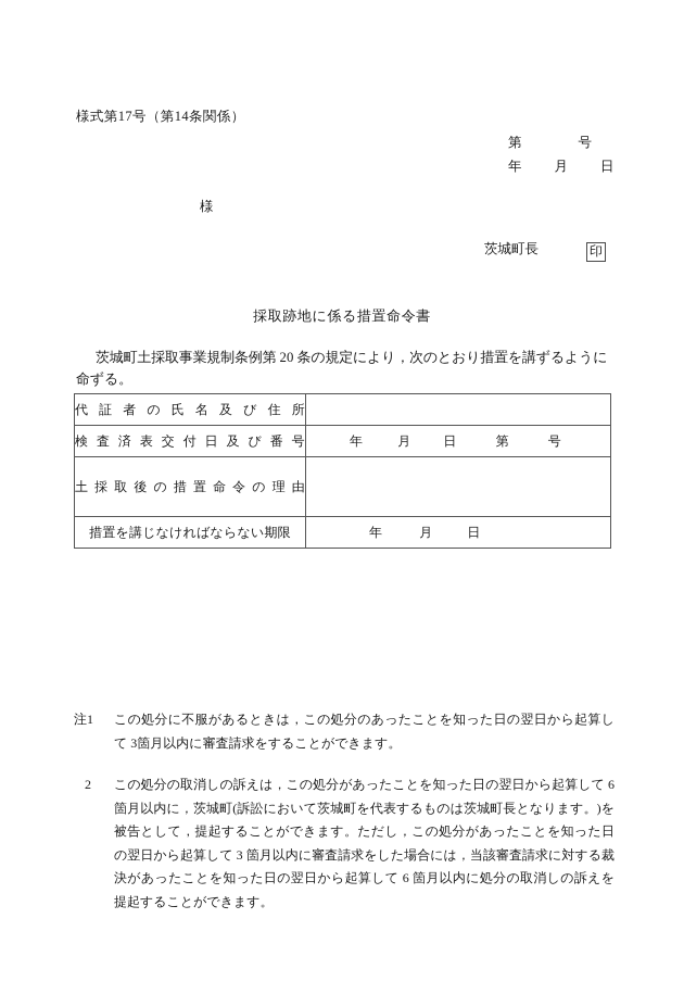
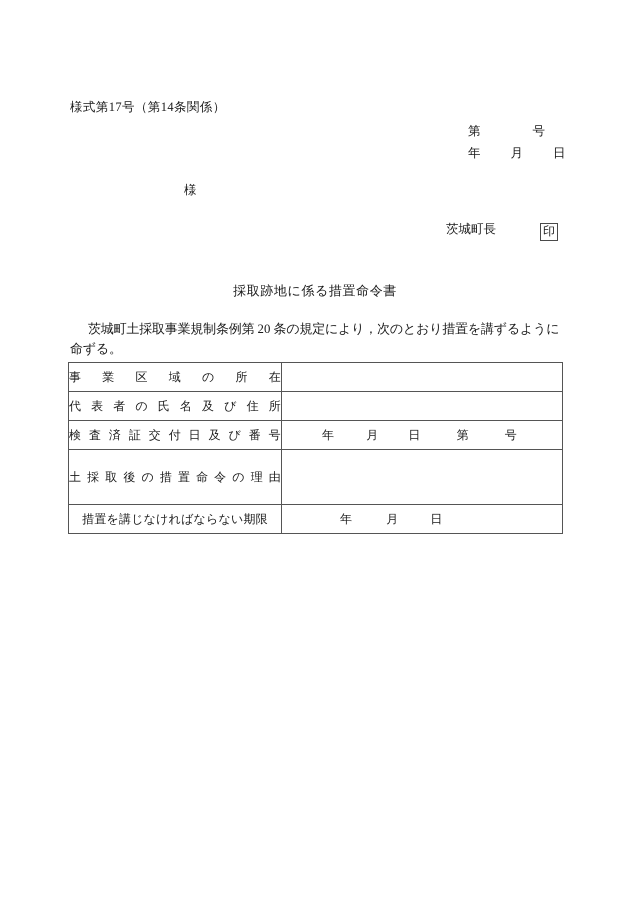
  様式第17号（第14条関係）
  第 号
  年 月 日
  様
  茨城町長 印
  採取跡地に係る措置命令書
  茨城町土採取事業規制条例第 20 条の規定により，次のとおり措置を講ずるように命ずる。
+ 事 業 区 域 の 所 在
- 代 証 者 の 氏 名 及 び 住 所
+ 代 表 者 の 氏 名 及 び 住 所
- 検 査 済 表 交 付 日 及 び 番 号	年 月 日 第 号
+ 検 査 済 証 交 付 日 及 び 番 号	年 月 日 第 号
  土 採 取 後 の 措 置 命 令 の 理 由
  措置を講じなければならない期限	年 月 日
- 注1
- この処分に不服があるときは，この処分のあったことを知った日の翌日から起算して 3箇月以内に審査請求をすることができます。
- 2
- この処分の取消しの訴えは，この処分があったことを知った日の翌日から起算して 6 箇月以内に，茨城町(訴訟において茨城町を代表するものは茨城町長となります。)を被告として，提起することができます。ただし，この処分があったことを知った日の翌日から起算して 3 箇月以内に審査請求をした場合には，当該審査請求に対する裁決があったことを知った日の翌日から起算して 6 箇月以内に処分の取消しの訴えを提起することができます。
